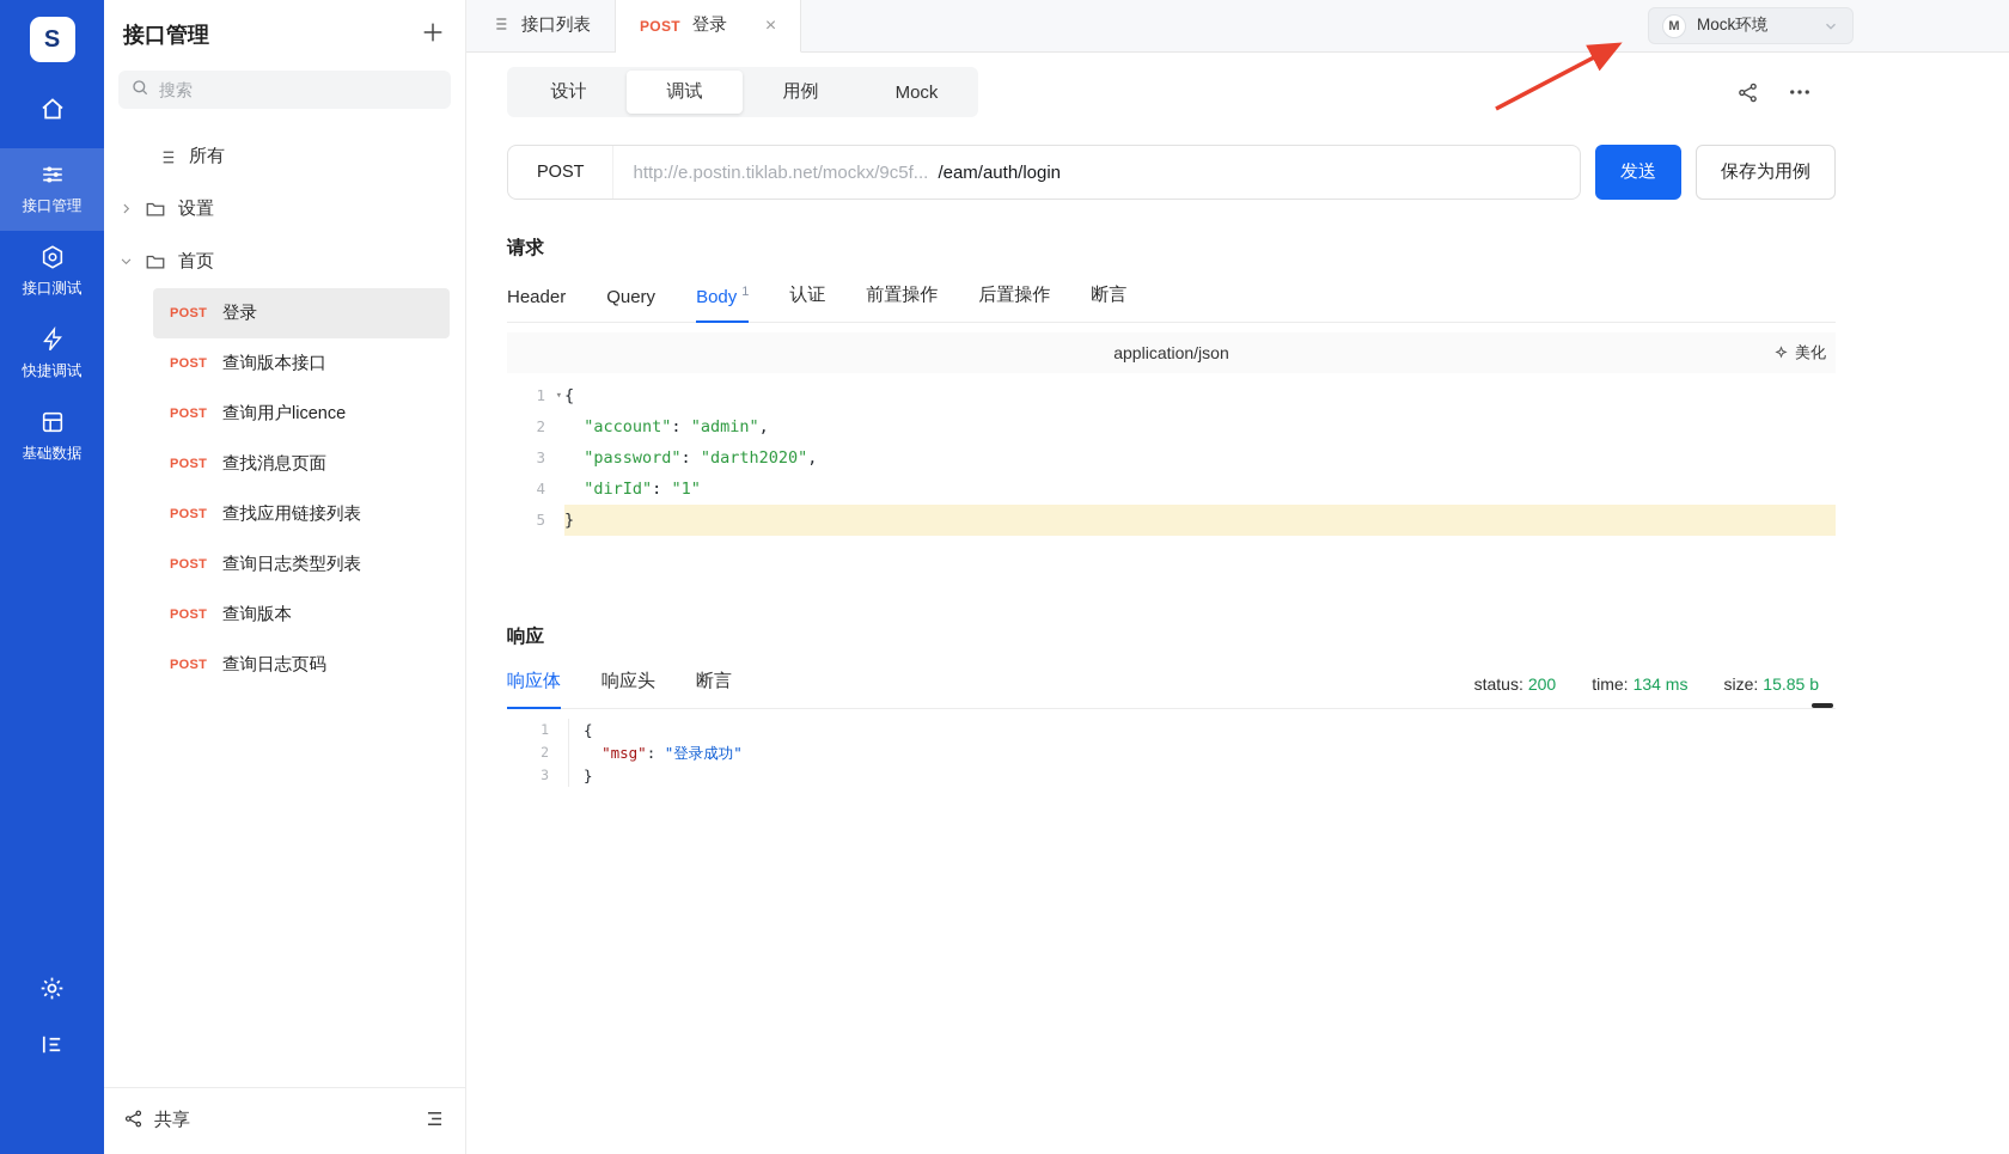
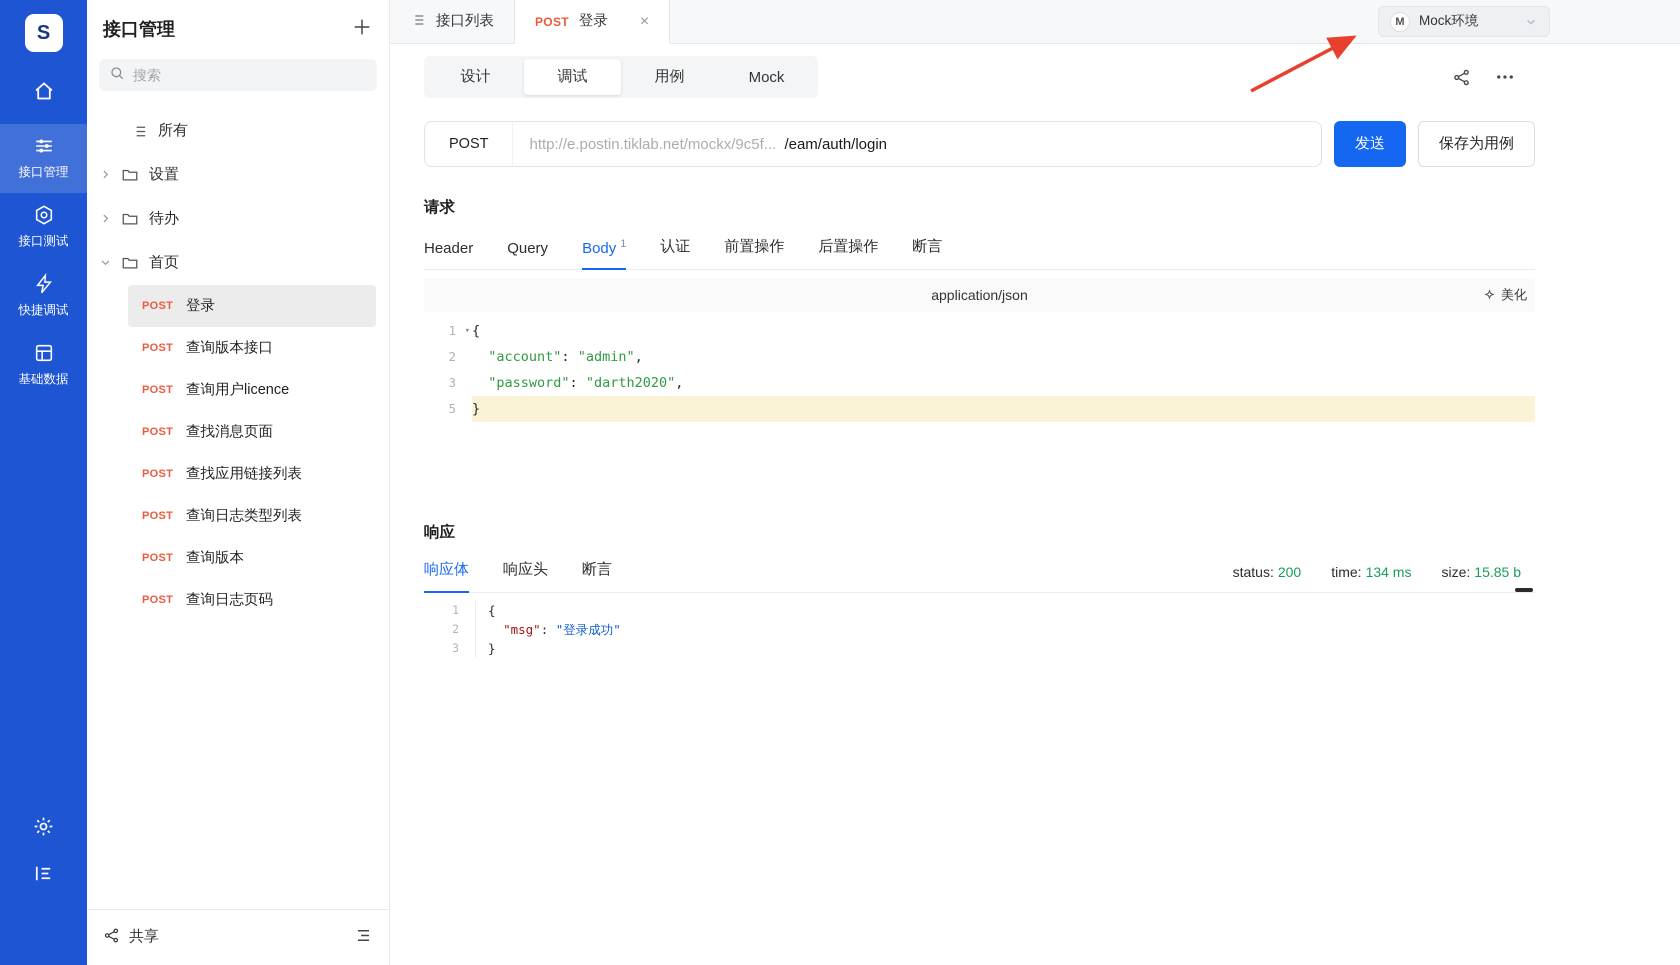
  S
  接口管理
  接口测试
  快捷调试
  基础数据
  接口管理
  搜索
  所有
  设置
+ 待办
  首页
  POST
  登录
  POST
  查询版本接口
  POST
  查询用户licence
  POST
  查找消息页面
  POST
  查找应用链接列表
  POST
  查询日志类型列表
  POST
  查询版本
  POST
  查询日志页码
  共享
  接口列表
  POST
  登录
  ×
  M
  Mock环境
  设计
  调试
  用例
  Mock
  POST
  http://e.postin.tiklab.net/mockx/9c5f... /eam/auth/login
  发送
  保存为用例
  请求
  Header
  Query
  Body 1
  认证
  前置操作
  后置操作
  断言
  application/json
  美化
  1
  ▾
  {
  2
  "account": "admin",
  3
  "password": "darth2020",
- 4
- "dirId": "1"
  5
  }
  响应
  响应体
  响应头
  断言
  status: 200
  time: 134 ms
  size: 15.85 b
  1
  {
  2
  "msg": "登录成功"
  3
  }
